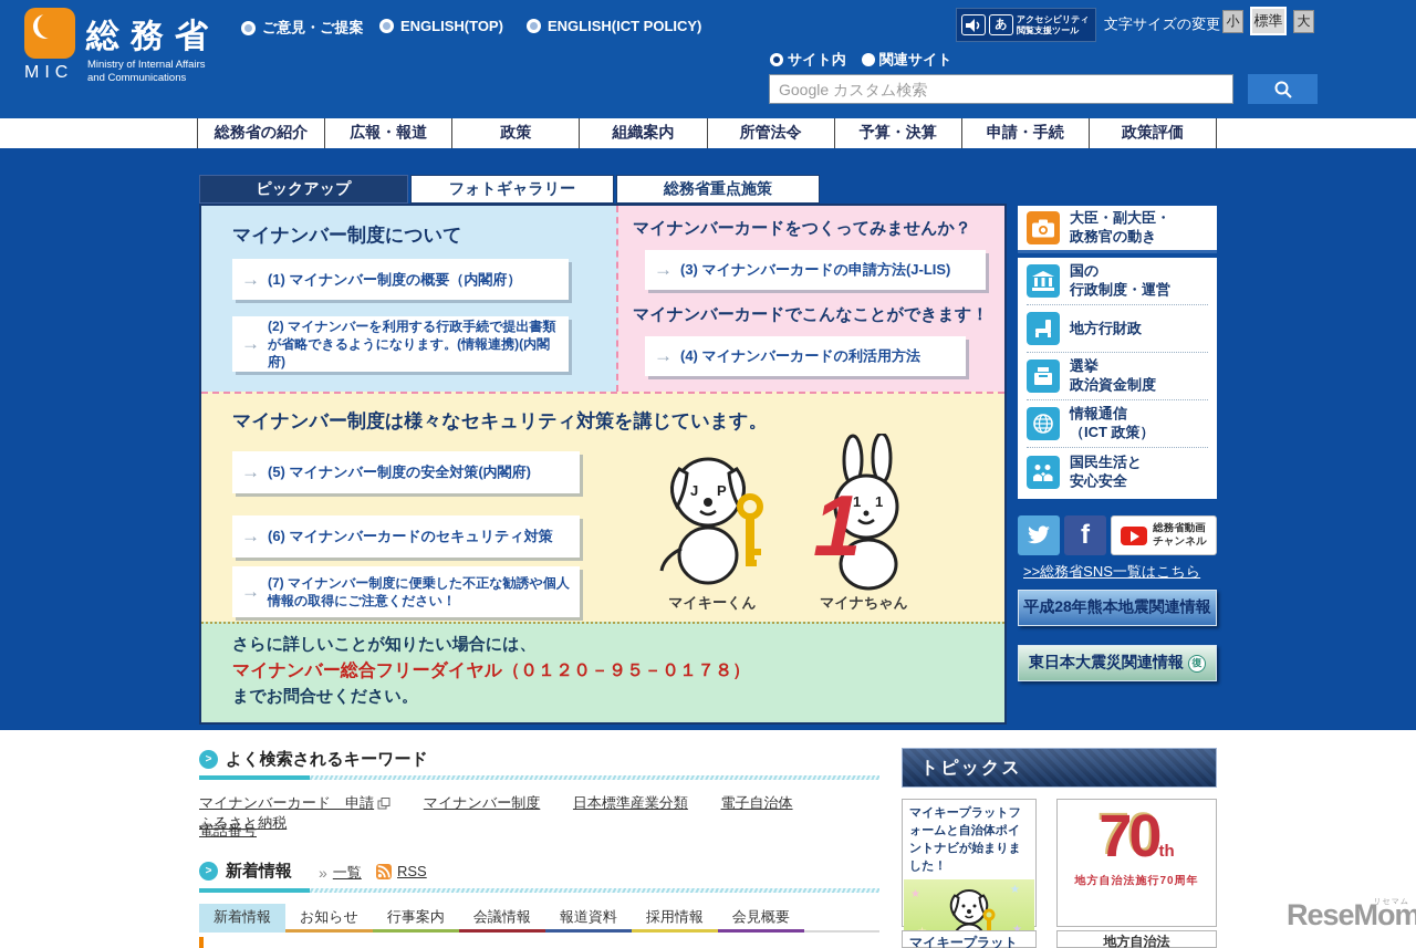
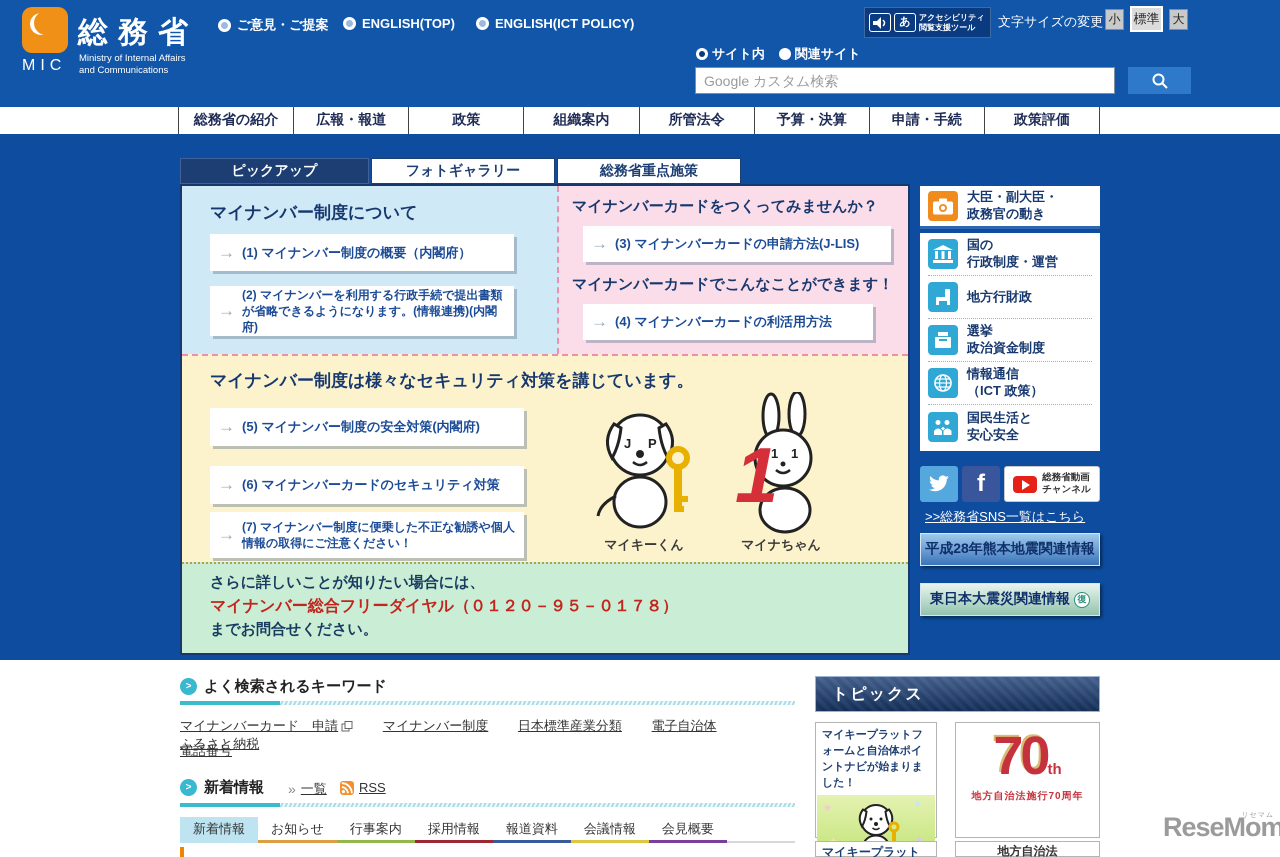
  MIC
  総務省
  Ministry of Internal Affairs
  and Communications
  ご意見・ご提案
  ENGLISH(TOP)
  ENGLISH(ICT POLICY)
  あ
  アクセシビリティ
  閲覧支援ツール
  文字サイズの変更
  小
  標準
  大
  サイト内
  関連サイト
  Google カスタム検索
  総務省の紹介
  広報・報道
  政策
  組織案内
  所管法令
  予算・決算
  申請・手続
  政策評価
  ピックアップ
  フォトギャラリー
  総務省重点施策
  マイナンバー制度について
  →
  (1) マイナンバー制度の概要（内閣府）
  →
  (2) マイナンバーを利用する行政手続で提出書類が省略できるようになります。(情報連携)(内閣府)
  マイナンバーカードをつくってみませんか？
  →
  (3) マイナンバーカードの申請方法(J-LIS)
  マイナンバーカードでこんなことができます！
  →
  (4) マイナンバーカードの利活用方法
  マイナンバー制度は様々なセキュリティ対策を講じています。
  →
  (5) マイナンバー制度の安全対策(内閣府)
  →
  (6) マイナンバーカードのセキュリティ対策
  →
  (7) マイナンバー制度に便乗した不正な勧誘や個人情報の取得にご注意ください！
  J
  P
  マイキーくん
  1
  1
  1
  マイナちゃん
  さらに詳しいことが知りたい場合には、
  マイナンバー総合フリーダイヤル（０１２０－９５－０１７８）
  までお問合せください。
  大臣・副大臣・
  政務官の動き
  国の
  行政制度・運営
  地方行財政
  選挙
  政治資金制度
  情報通信
  （ICT 政策）
  国民生活と
  安心安全
  f
  総務省動画
  チャンネル
  >>総務省SNS一覧はこちら
  平成28年熊本地震関連情報
  東日本大震災関連情報
  復
  >
  よく検索されるキーワード
  マイナンバーカード 申請
  マイナンバー制度 日本標準産業分類 電子自治体 ふるさと納税
  電話番号
  >
  新着情報
  »
  一覧
  RSS
  新着情報
  お知らせ
  行事案内
- 会議情報
+ 採用情報
  報道資料
- 採用情報
+ 会議情報
  会見概要
  トピックス
  マイキープラットフォームと自治体ポイントナビが始まりました！
  ★
  ★
  70th
  地方自治法施行70周年
  地方自治法
  ReseMom
